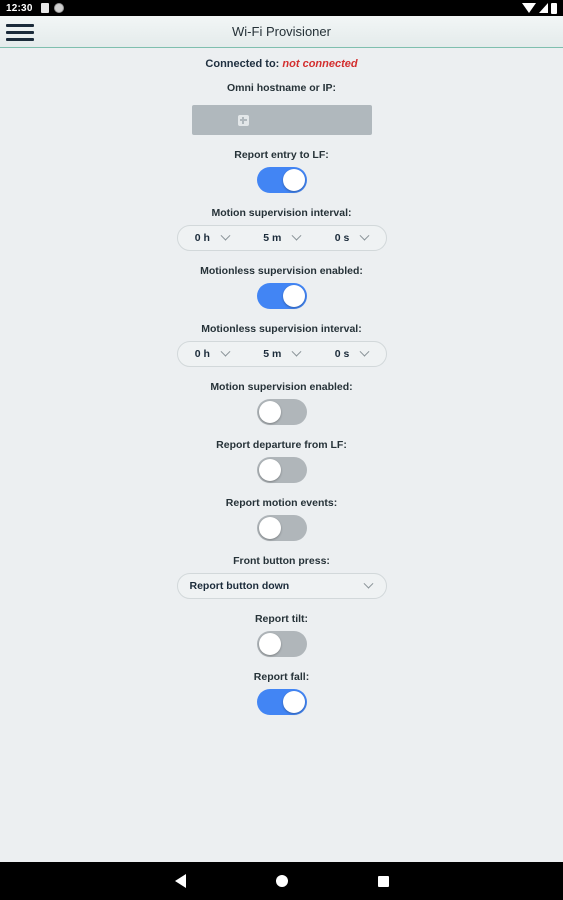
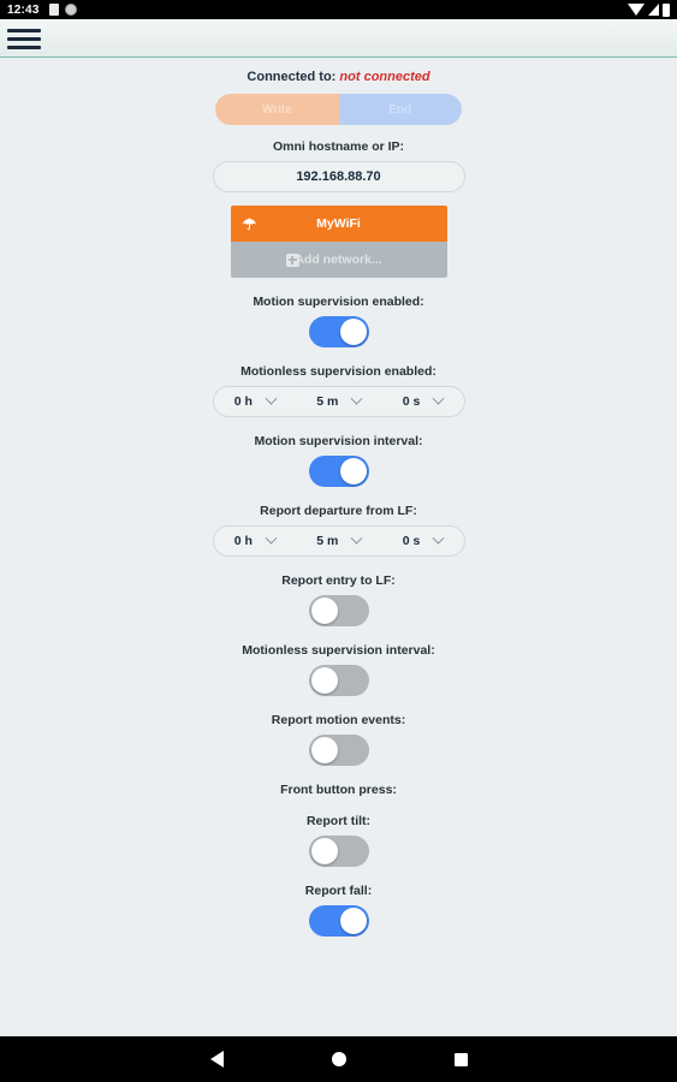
- 12:30
+ 12:43
- Wi-Fi Provisioner
  Connected to: not connected
+ Write
+ End
  Omni hostname or IP:
+ 192.168.88.70
+ ☂
+ MyWiFi
+ Add network...
- Report entry to LF:
+ Motion supervision enabled:
- Motion supervision interval:
+ Motionless supervision enabled:
  0 h
  5 m
  0 s
- Motionless supervision enabled:
+ Motion supervision interval:
- Motionless supervision interval:
+ Report departure from LF:
  0 h
  5 m
  0 s
- Motion supervision enabled:
+ Report entry to LF:
- Report departure from LF:
+ Motionless supervision interval:
  Report motion events:
  Front button press:
- Report button down
  Report tilt:
  Report fall:
